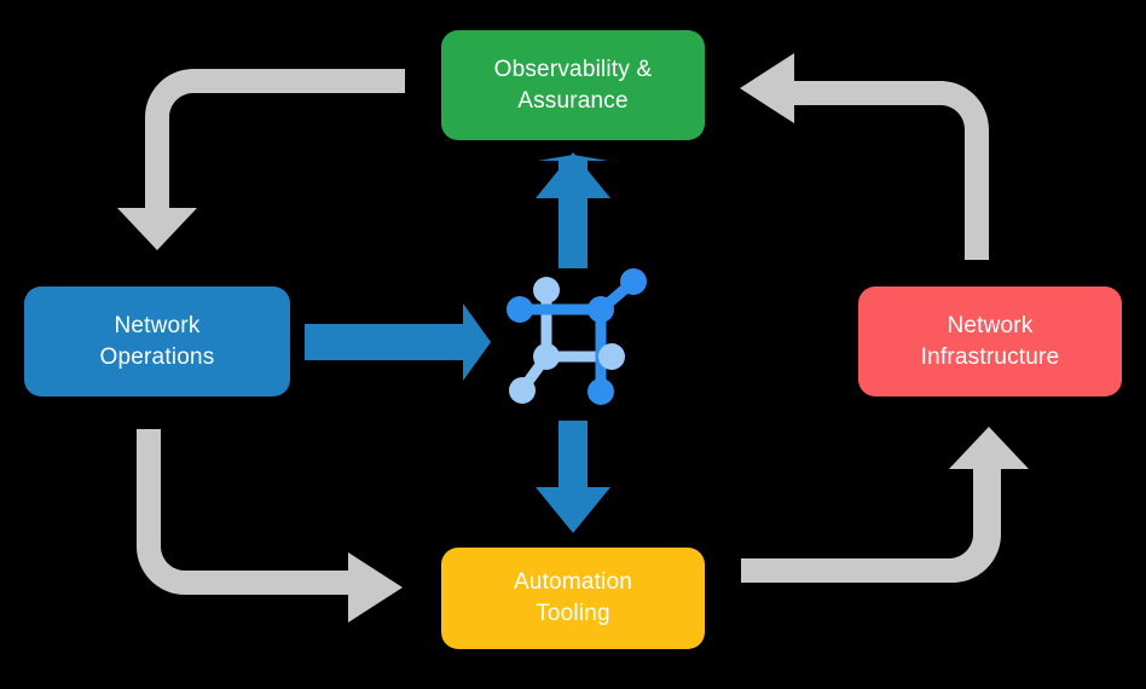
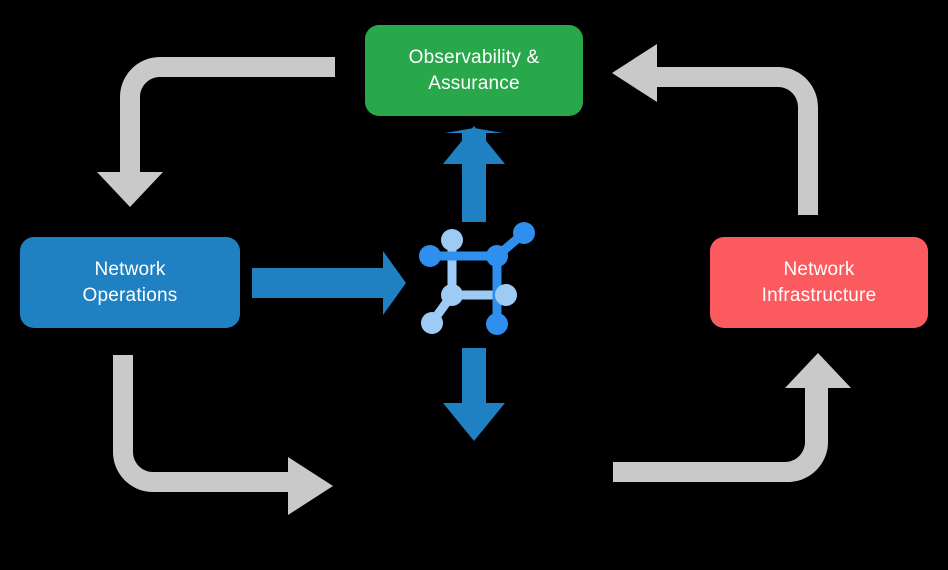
  Observability &
  Assurance
  Network
  Operations
  Network
  Infrastructure
- Automation
- Tooling
